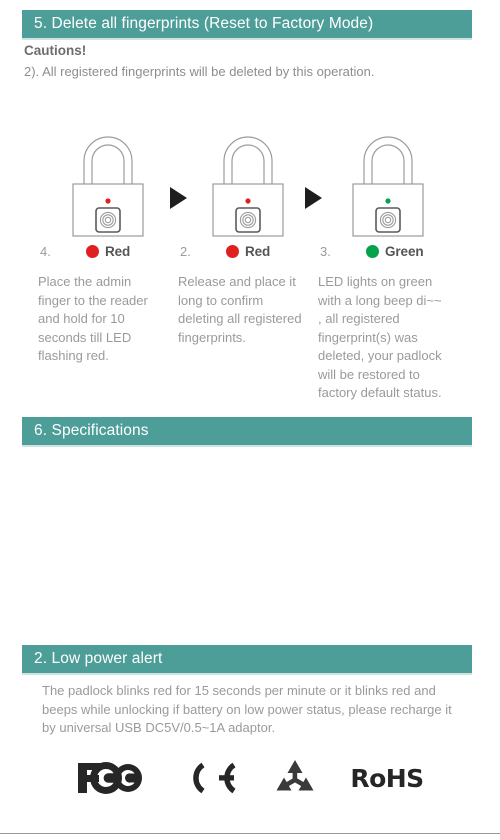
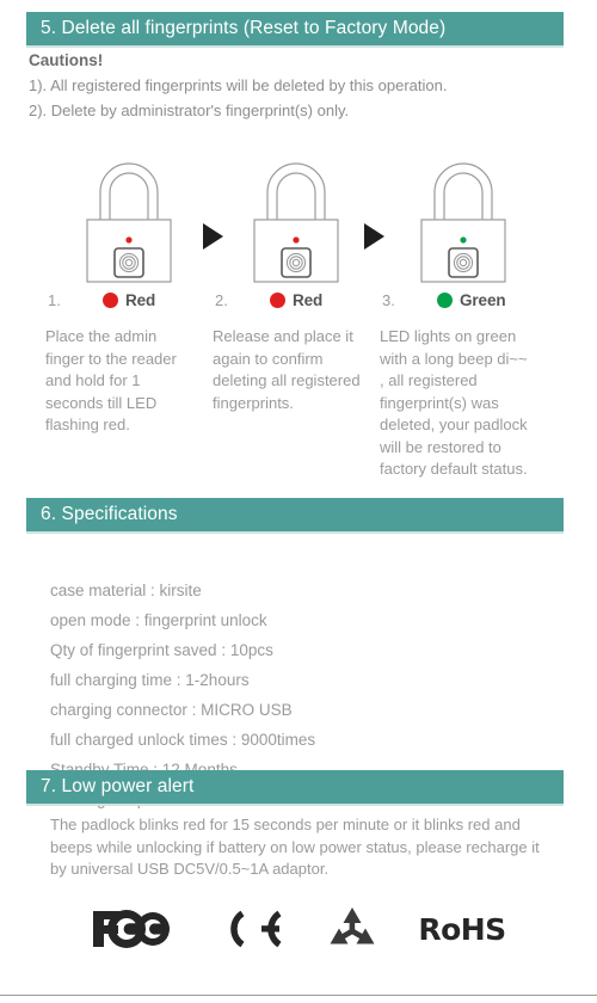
  5. Delete all fingerprints (Reset to Factory Mode)
  Cautions!
- 2). All registered fingerprints will be deleted by this operation.
+ 1). All registered fingerprints will be deleted by this operation.
+ 2). Delete by administrator's fingerprint(s) only.
- 4.
+ 1.
  Red
- Place the admin finger to the reader and hold for 10 seconds till LED flashing red.
+ Place the admin finger to the reader and hold for 1 seconds till LED flashing red.
  2.
  Red
- Release and place it long to confirm deleting all registered fingerprints.
+ Release and place it again to confirm deleting all registered fingerprints.
  3.
  Green
  LED lights on green with a long beep di~~ , all registered fingerprint(s) was deleted, your padlock will be restored to factory default status.
  6. Specifications
+ case material : kirsite
+ open mode : fingerprint unlock
+ Qty of fingerprint saved : 10pcs
+ full charging time : 1-2hours
+ charging connector : MICRO USB
+ full charged unlock times : 9000times
- 2. Low power alert
+ 7. Low power alert
  The padlock blinks red for 15 seconds per minute or it blinks red and beeps while unlocking if battery on low power status, please recharge it by universal USB DC5V/0.5~1A adaptor.
  RoHS
